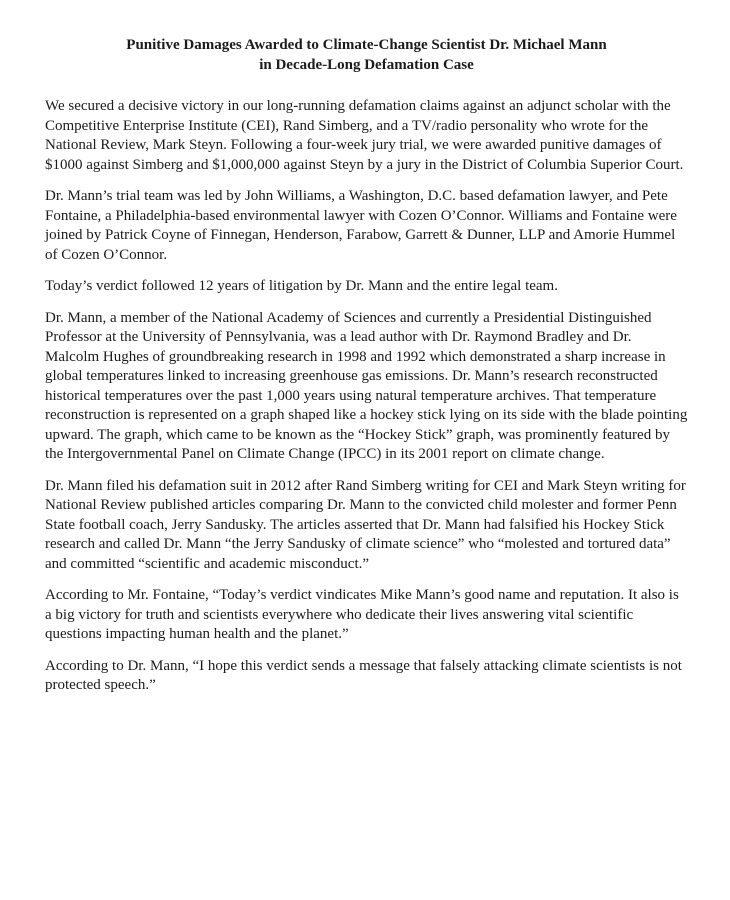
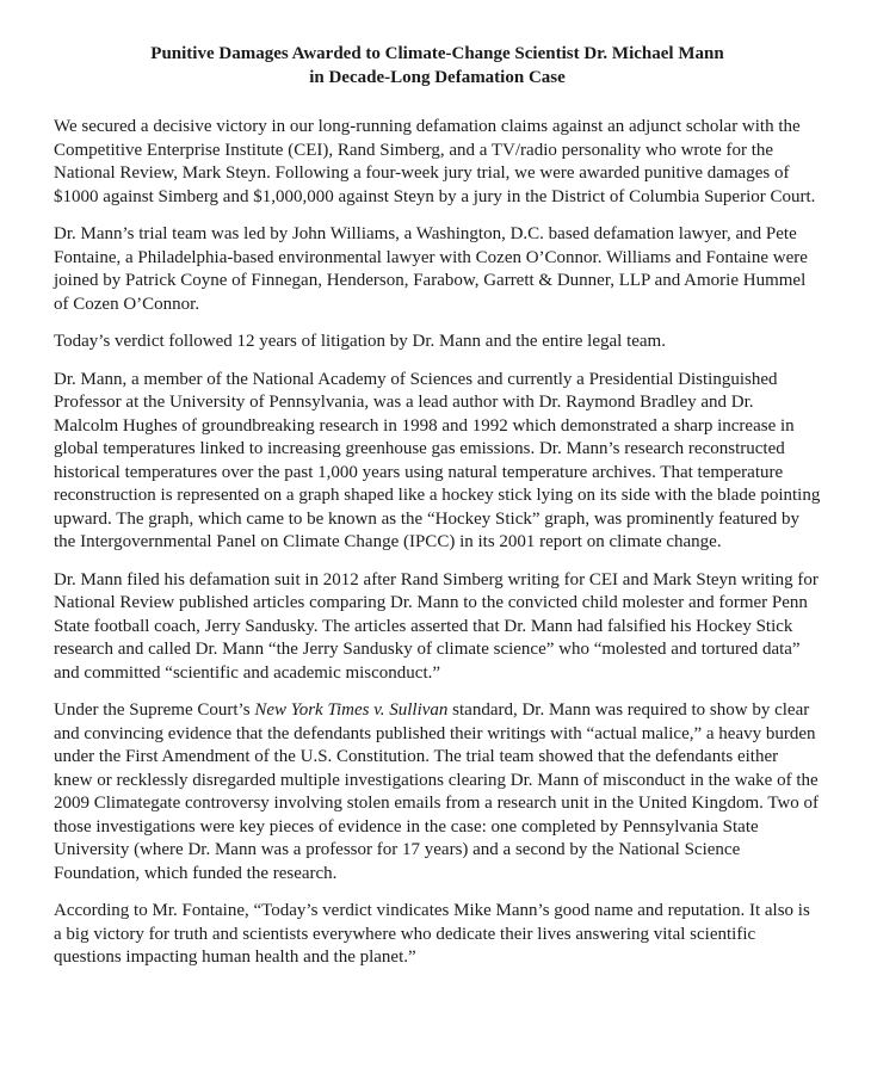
  Punitive Damages Awarded to Climate-Change Scientist Dr. Michael Mann
  in Decade-Long Defamation Case
  We secured a decisive victory in our long-running defamation claims against an adjunct scholar with the Competitive Enterprise Institute (CEI), Rand Simberg, and a TV/radio personality who wrote for the National Review, Mark Steyn. Following a four-week jury trial, we were awarded punitive damages of $1000 against Simberg and $1,000,000 against Steyn by a jury in the District of Columbia Superior Court.
  Dr. Mann’s trial team was led by John Williams, a Washington, D.C. based defamation lawyer, and Pete Fontaine, a Philadelphia-based environmental lawyer with Cozen O’Connor. Williams and Fontaine were joined by Patrick Coyne of Finnegan, Henderson, Farabow, Garrett & Dunner, LLP and Amorie Hummel of Cozen O’Connor.
  Today’s verdict followed 12 years of litigation by Dr. Mann and the entire legal team.
  Dr. Mann, a member of the National Academy of Sciences and currently a Presidential Distinguished Professor at the University of Pennsylvania, was a lead author with Dr. Raymond Bradley and Dr. Malcolm Hughes of groundbreaking research in 1998 and 1992 which demonstrated a sharp increase in global temperatures linked to increasing greenhouse gas emissions. Dr. Mann’s research reconstructed historical temperatures over the past 1,000 years using natural temperature archives. That temperature reconstruction is represented on a graph shaped like a hockey stick lying on its side with the blade pointing upward. The graph, which came to be known as the “Hockey Stick” graph, was prominently featured by the Intergovernmental Panel on Climate Change (IPCC) in its 2001 report on climate change.
  Dr. Mann filed his defamation suit in 2012 after Rand Simberg writing for CEI and Mark Steyn writing for National Review published articles comparing Dr. Mann to the convicted child molester and former Penn State football coach, Jerry Sandusky. The articles asserted that Dr. Mann had falsified his Hockey Stick research and called Dr. Mann “the Jerry Sandusky of climate science” who “molested and tortured data” and committed “scientific and academic misconduct.”
+ Under the Supreme Court’s New York Times v. Sullivan standard, Dr. Mann was required to show by clear and convincing evidence that the defendants published their writings with “actual malice,” a heavy burden under the First Amendment of the U.S. Constitution. The trial team showed that the defendants either knew or recklessly disregarded multiple investigations clearing Dr. Mann of misconduct in the wake of the 2009 Climategate controversy involving stolen emails from a research unit in the United Kingdom. Two of those investigations were key pieces of evidence in the case: one completed by Pennsylvania State University (where Dr. Mann was a professor for 17 years) and a second by the National Science Foundation, which funded the research.
  According to Mr. Fontaine, “Today’s verdict vindicates Mike Mann’s good name and reputation. It also is a big victory for truth and scientists everywhere who dedicate their lives answering vital scientific questions impacting human health and the planet.”
- According to Dr. Mann, “I hope this verdict sends a message that falsely attacking climate scientists is not protected speech.”
